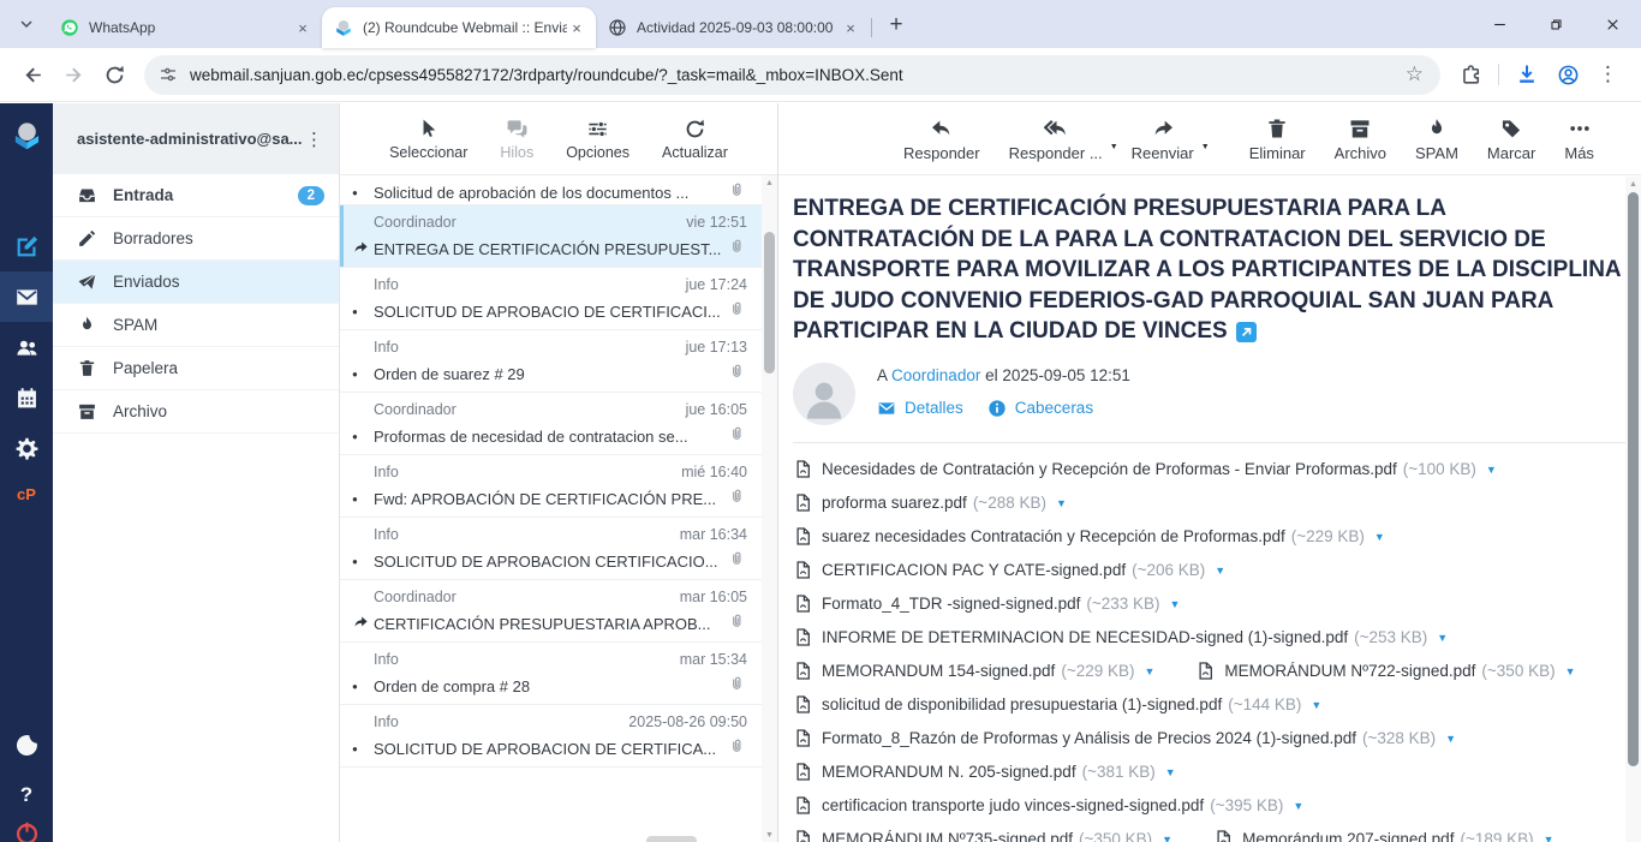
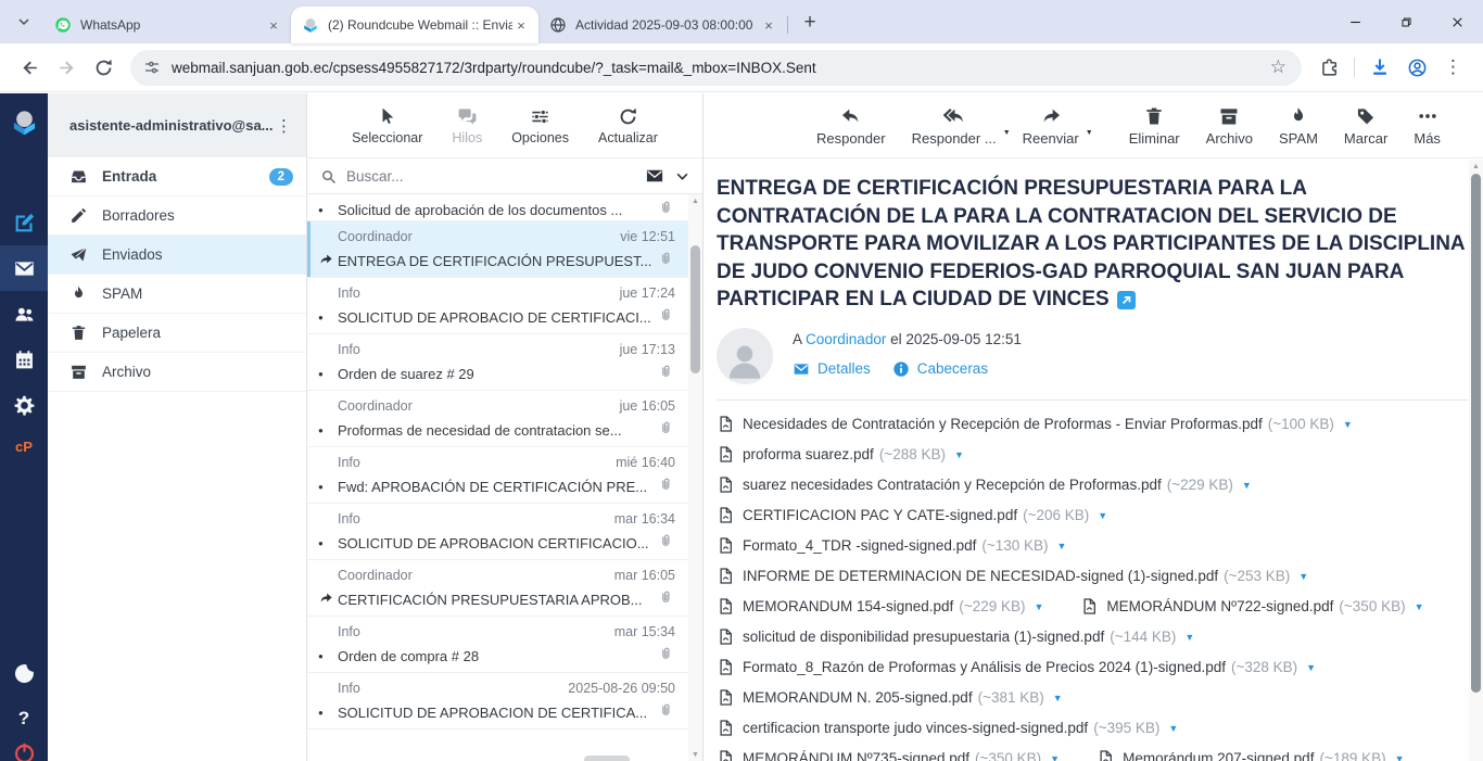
  WhatsApp
  ×
  (2) Roundcube Webmail :: Envia
  ×
  Actividad 2025-09-03 08:00:00
  ×
  +
  webmail.sanjuan.gob.ec/cpsess4955827172/3rdparty/roundcube/?_task=mail&_mbox=INBOX.Sent
  ☆
  ⋮
  cP
  ?
  asistente-administrativo@sa...
  ⋮
  Entrada
  2
  Borradores
  Enviados
  SPAM
  Papelera
  Archivo
  Seleccionar
  Hilos
  Opciones
  Actualizar
+ Buscar...
  ●
  Solicitud de aprobación de los documentos ...
  Coordinador
  vie 12:51
  ENTREGA DE CERTIFICACIÓN PRESUPUEST...
  Info
  jue 17:24
  ●
  SOLICITUD DE APROBACIO DE CERTIFICACI...
  Info
  jue 17:13
  ●
  Orden de suarez # 29
  Coordinador
  jue 16:05
  ●
  Proformas de necesidad de contratacion se...
  Info
  mié 16:40
  ●
  Fwd: APROBACIÓN DE CERTIFICACIÓN PRE...
  Info
  mar 16:34
  ●
  SOLICITUD DE APROBACION CERTIFICACIO...
  Coordinador
  mar 16:05
  CERTIFICACIÓN PRESUPUESTARIA APROB...
  Info
  mar 15:34
  ●
  Orden de compra # 28
  Info
  2025-08-26 09:50
  ●
  SOLICITUD DE APROBACION DE CERTIFICA...
  Responder
  Responder ...
  Reenviar
  Eliminar
  Archivo
  SPAM
  Marcar
  Más
  ENTREGA DE CERTIFICACIÓN PRESUPUESTARIA PARA LA CONTRATACIÓN DE LA PARA LA CONTRATACION DEL SERVICIO DE TRANSPORTE PARA MOVILIZAR A LOS PARTICIPANTES DE LA DISCIPLINA DE JUDO CONVENIO FEDERIOS-GAD PARROQUIAL SAN JUAN PARA PARTICIPAR EN LA CIUDAD DE VINCES
  A Coordinador el 2025-09-05 12:51
  Detalles
  Cabeceras
  Necesidades de Contratación y Recepción de Proformas - Enviar Proformas.pdf
  (~100 KB)
  ▼
  proforma suarez.pdf
  (~288 KB)
  ▼
  suarez necesidades Contratación y Recepción de Proformas.pdf
  (~229 KB)
  ▼
  CERTIFICACION PAC Y CATE-signed.pdf
  (~206 KB)
  ▼
  Formato_4_TDR -signed-signed.pdf
- (~233 KB)
+ (~130 KB)
  ▼
  INFORME DE DETERMINACION DE NECESIDAD-signed (1)-signed.pdf
  (~253 KB)
  ▼
  MEMORANDUM 154-signed.pdf
  (~229 KB)
  ▼
  MEMORÁNDUM Nº722-signed.pdf
  (~350 KB)
  ▼
  solicitud de disponibilidad presupuestaria (1)-signed.pdf
  (~144 KB)
  ▼
  Formato_8_Razón de Proformas y Análisis de Precios 2024 (1)-signed.pdf
  (~328 KB)
  ▼
  MEMORANDUM N. 205-signed.pdf
  (~381 KB)
  ▼
  certificacion transporte judo vinces-signed-signed.pdf
  (~395 KB)
  ▼
  MEMORÁNDUM Nº735-signed.pdf
  (~350 KB)
  ▼
  Memorándum 207-signed.pdf
  (~189 KB)
  ▼
